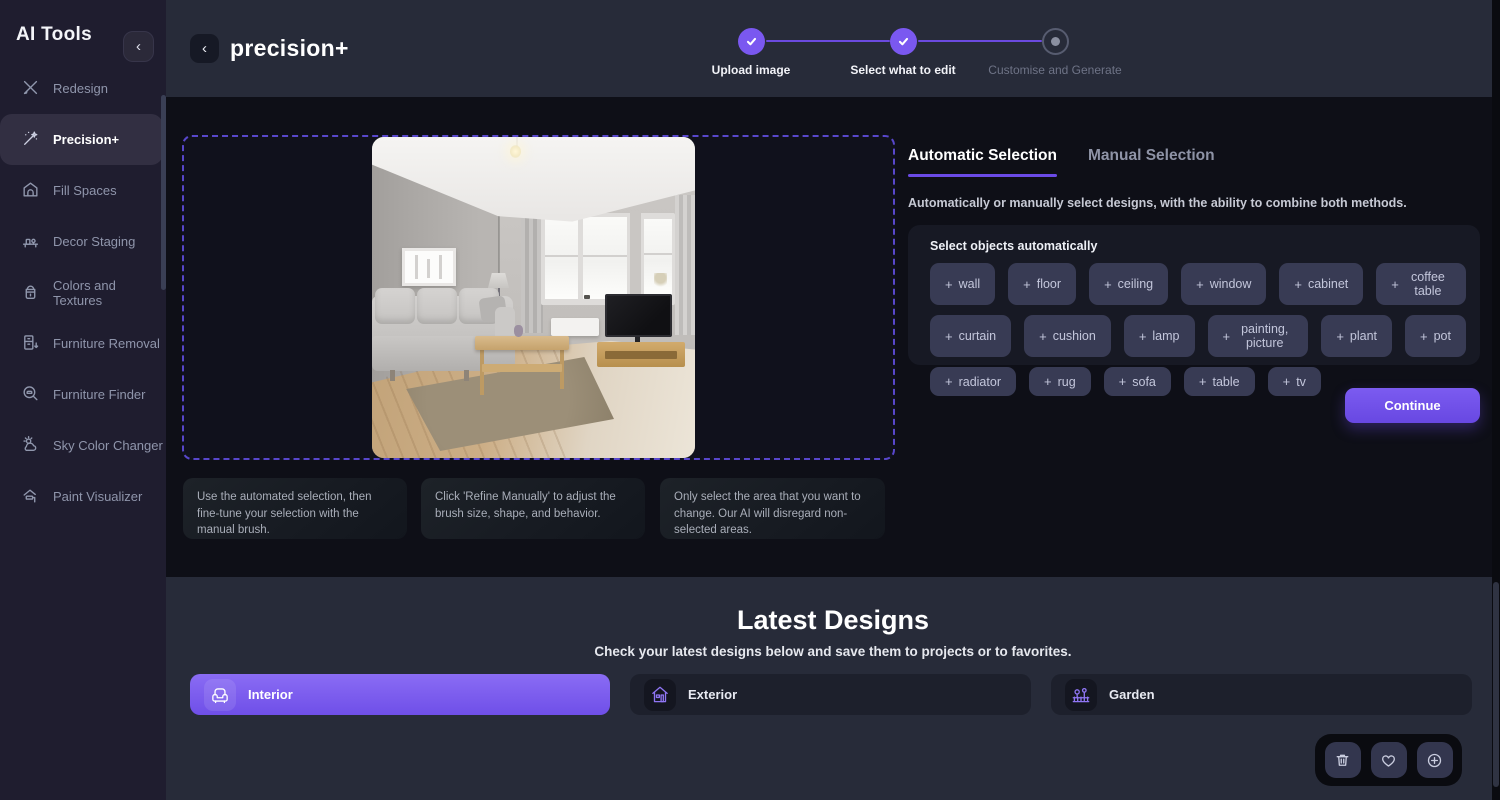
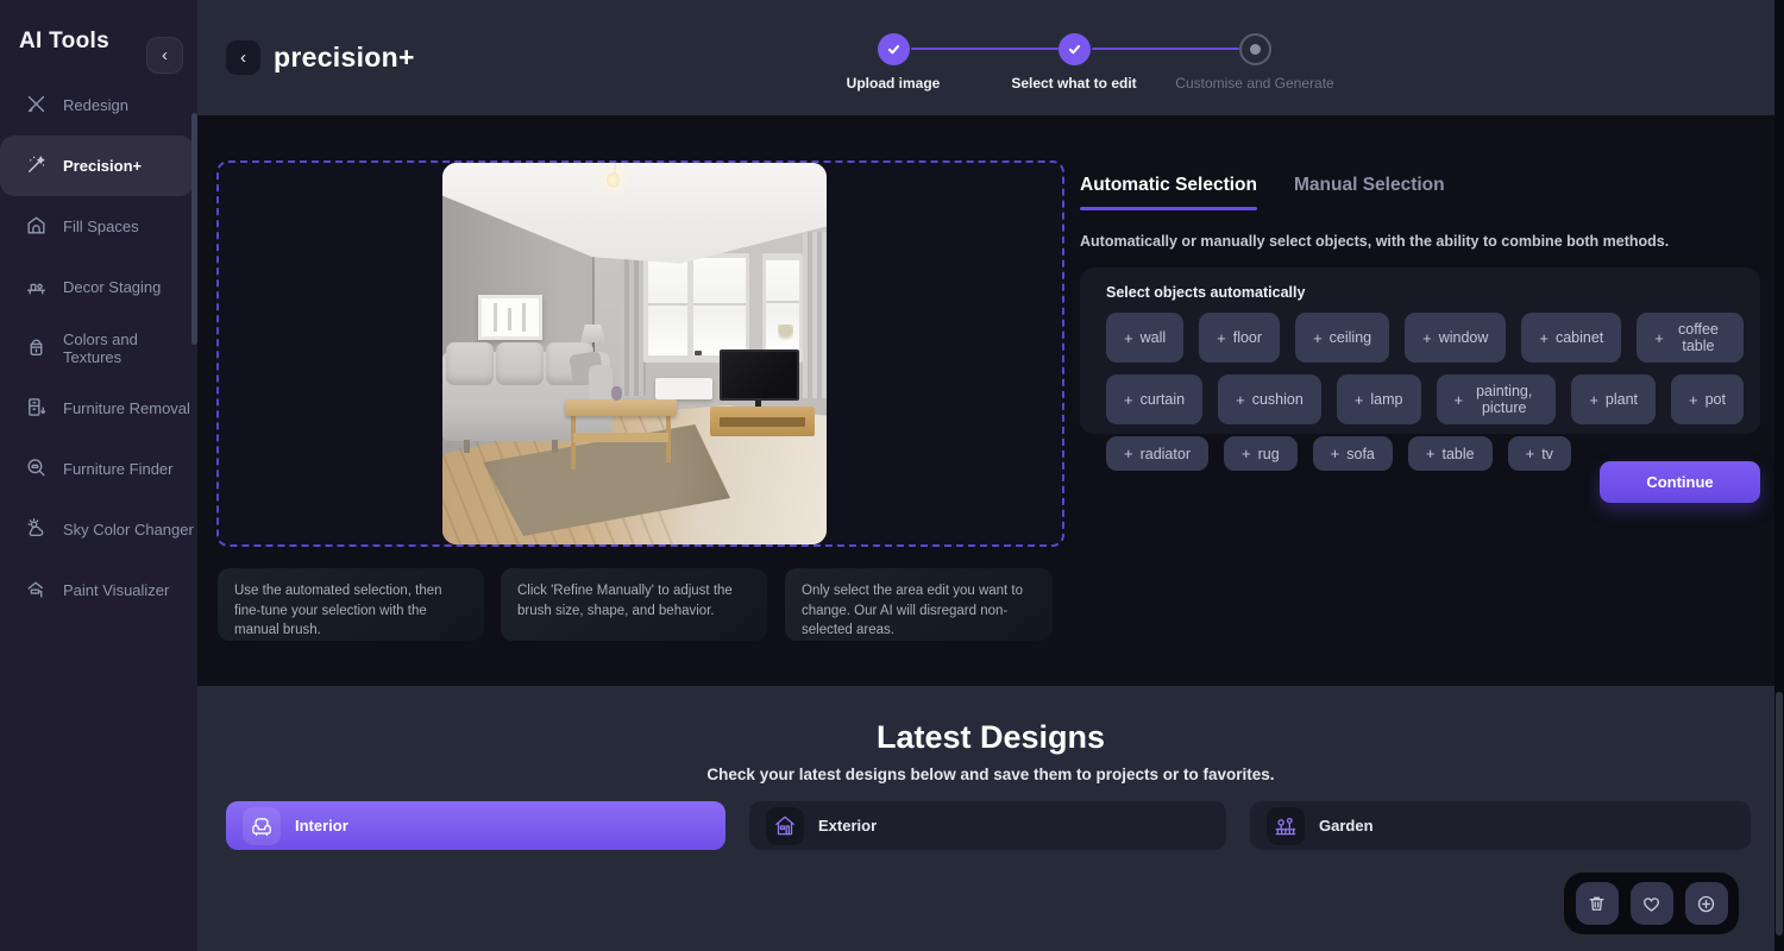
  AI Tools
  ‹
  Redesign
  Precision+
  Fill Spaces
  Decor Staging
  Colors and Textures
  Furniture Removal
  Furniture Finder
  Sky Color Changer
  Paint Visualizer
  ‹
  precision+
  Upload image
  Select what to edit
  Customise and Generate
  Automatic Selection
  Manual Selection
- Automatically or manually select designs, with the ability to combine both methods.
+ Automatically or manually select objects, with the ability to combine both methods.
  Select objects automatically
  +
  wall
  +
  floor
  +
  ceiling
  +
  window
  +
  cabinet
  +
  coffee table
  +
  curtain
  +
  cushion
  +
  lamp
  +
  painting, picture
  +
  plant
  +
  pot
  +
  radiator
  +
  rug
  +
  sofa
  +
  table
  +
  tv
  Continue
  Use the automated selection, then fine-tune your selection with the manual brush.
  Click 'Refine Manually' to adjust the brush size, shape, and behavior.
- Only select the area that you want to change. Our AI will disregard non-selected areas.
+ Only select the area edit you want to change. Our AI will disregard non-selected areas.
  Latest Designs
  Check your latest designs below and save them to projects or to favorites.
  Interior
  Exterior
  Garden
